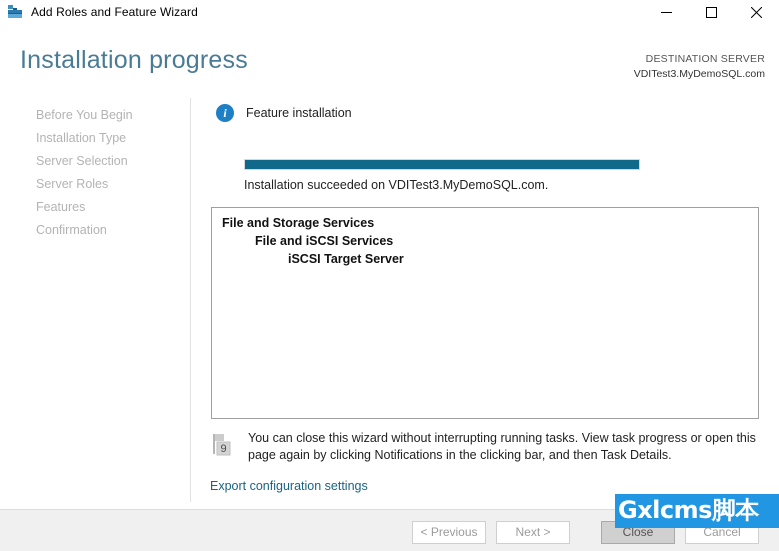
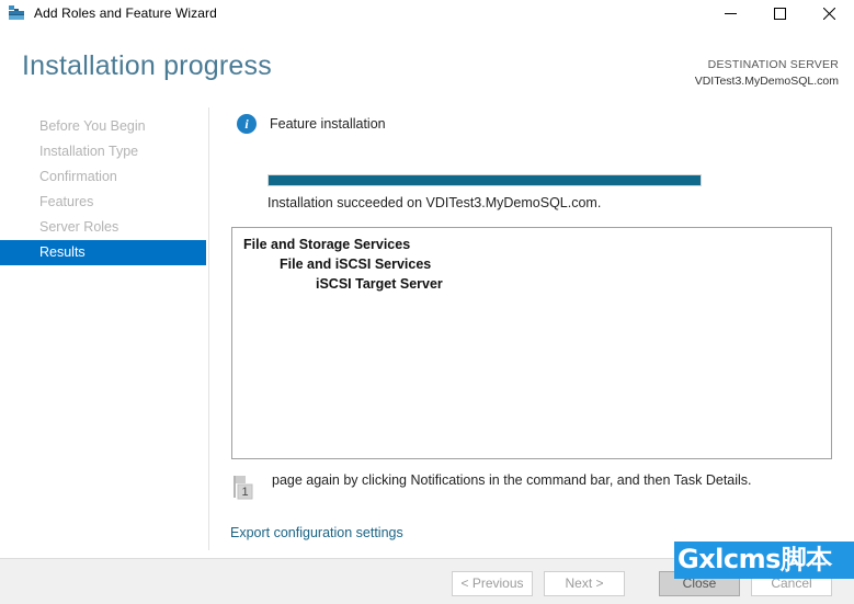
  Add Roles and Feature Wizard
  Installation progress
  DESTINATION SERVER
  VDITest3.MyDemoSQL.com
  Before You Begin
  Installation Type
- Server Selection
- Server Roles
+ Confirmation
  Features
- Confirmation
+ Server Roles
+ Results
  i
  Feature installation
  Installation succeeded on VDITest3.MyDemoSQL.com.
  File and Storage Services
  File and iSCSI Services
  iSCSI Target Server
- 9
+ 1
- You can close this wizard without interrupting running tasks. View task progress or open this
- page again by clicking Notifications in the clicking bar, and then Task Details.
+ page again by clicking Notifications in the command bar, and then Task Details.
  Export configuration settings
  < Previous
  Next >
  Close
  Cancel
  Gxlcms脚本
